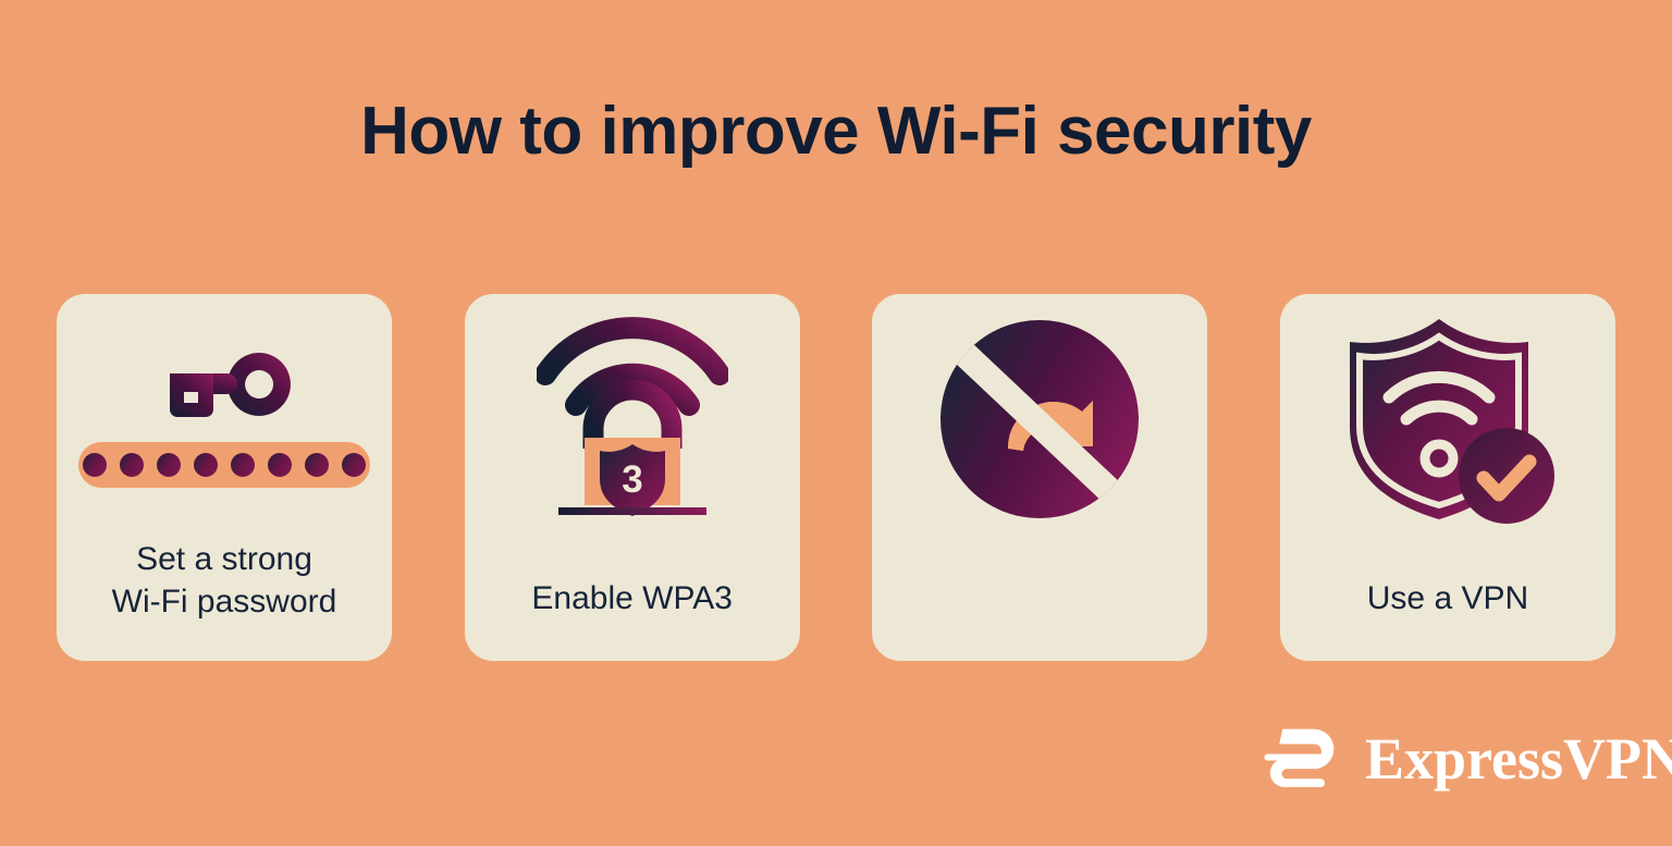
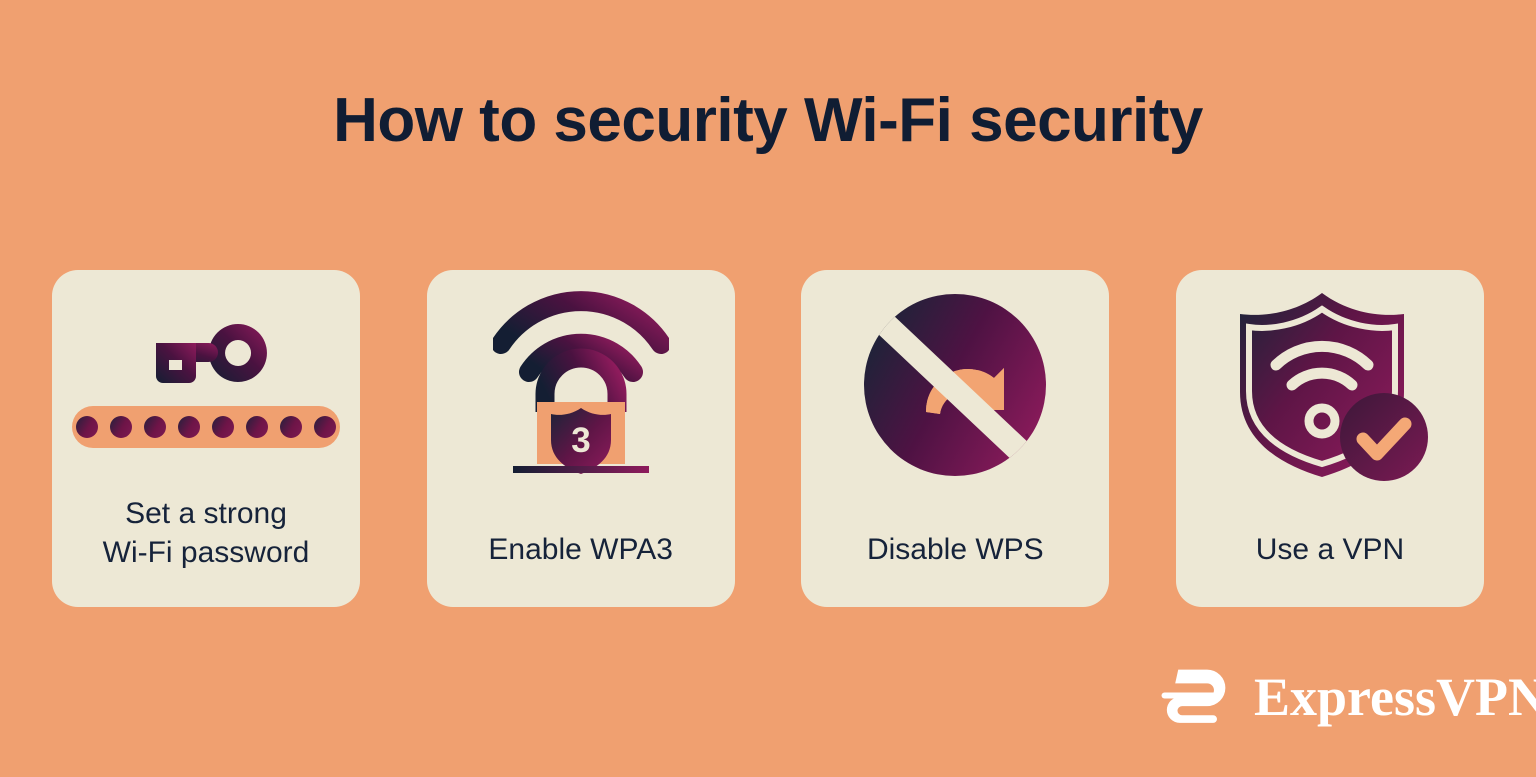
- How to improve Wi-Fi security
+ How to security Wi-Fi security
  Set a strong
  Wi-Fi password
  3
  Enable WPA3
+ Disable WPS
  Use a VPN
  ExpressVPN
